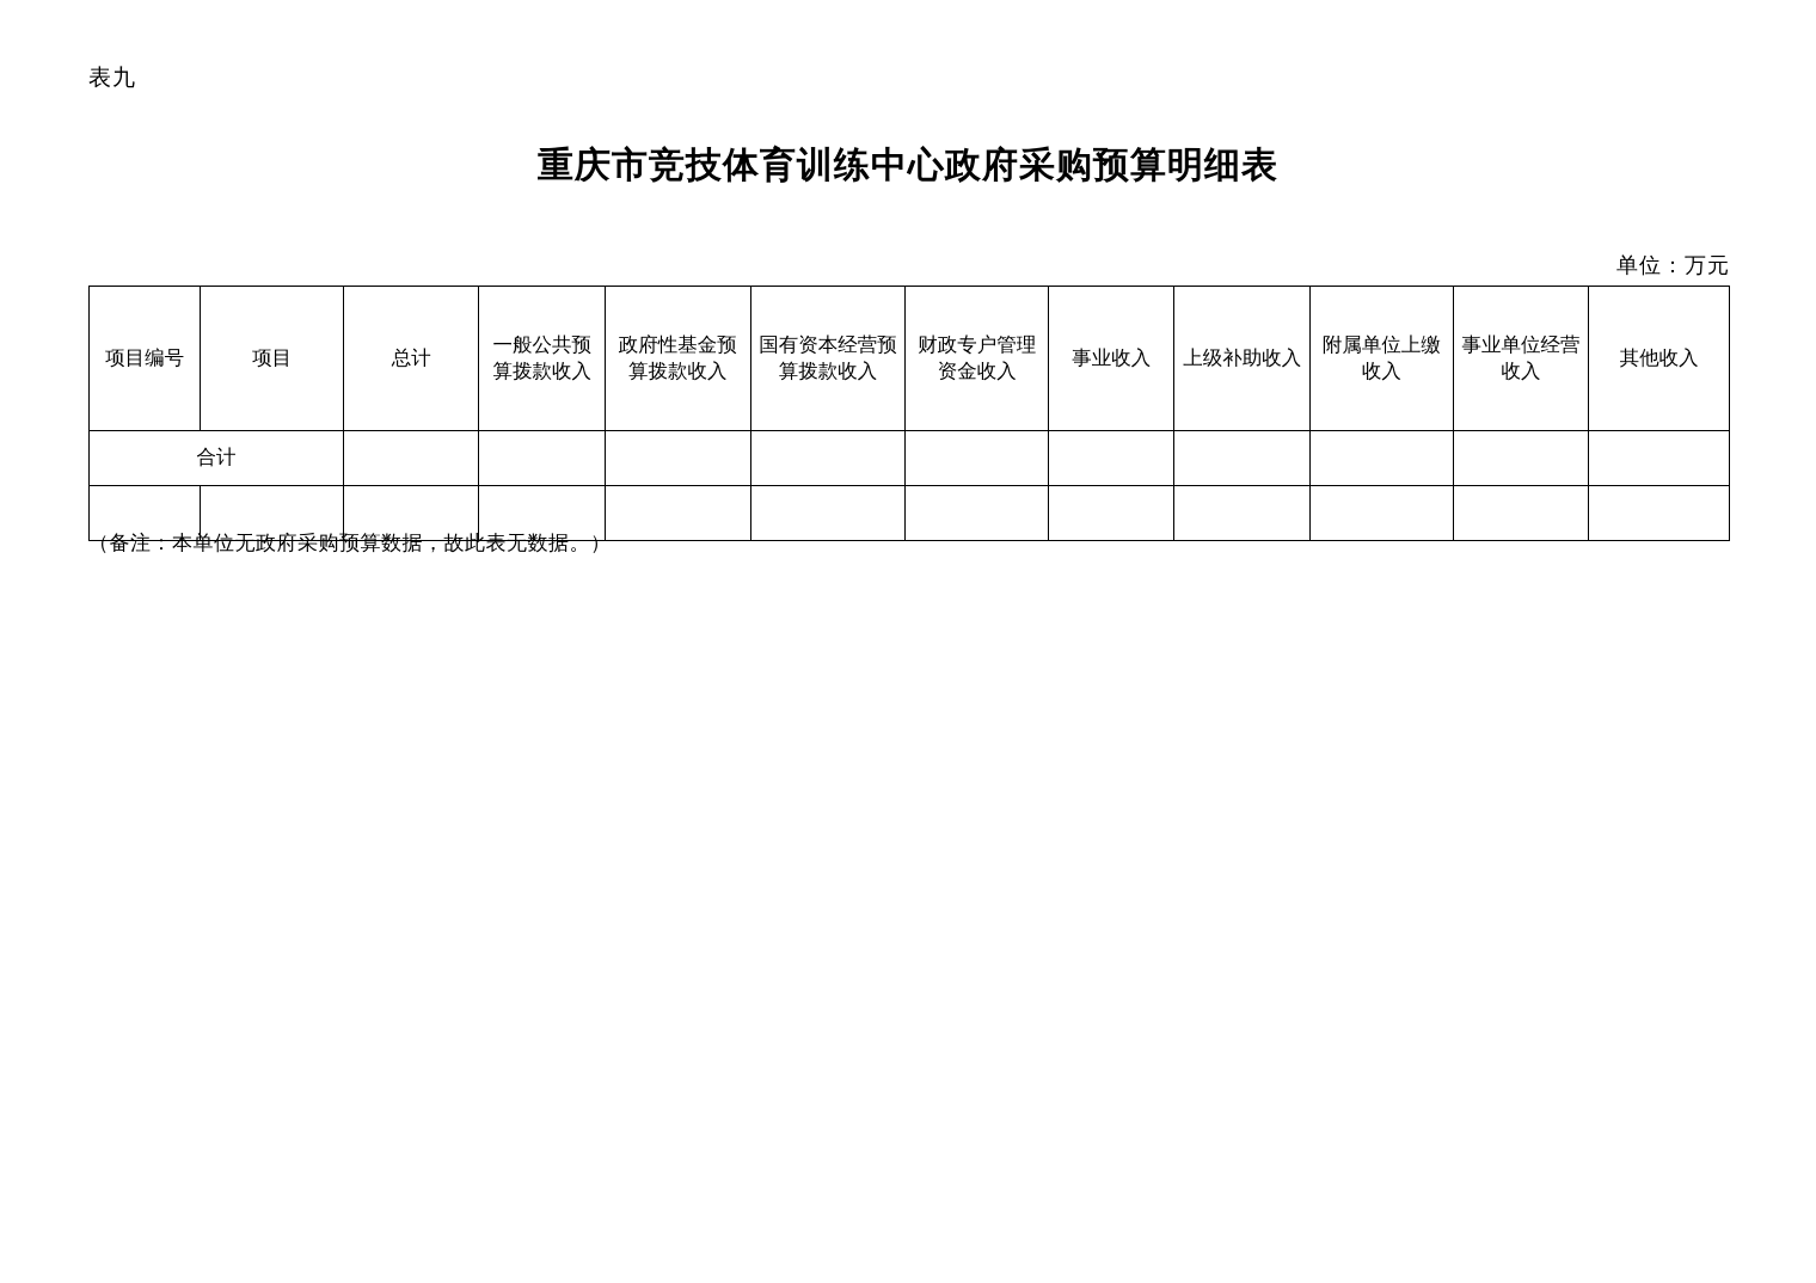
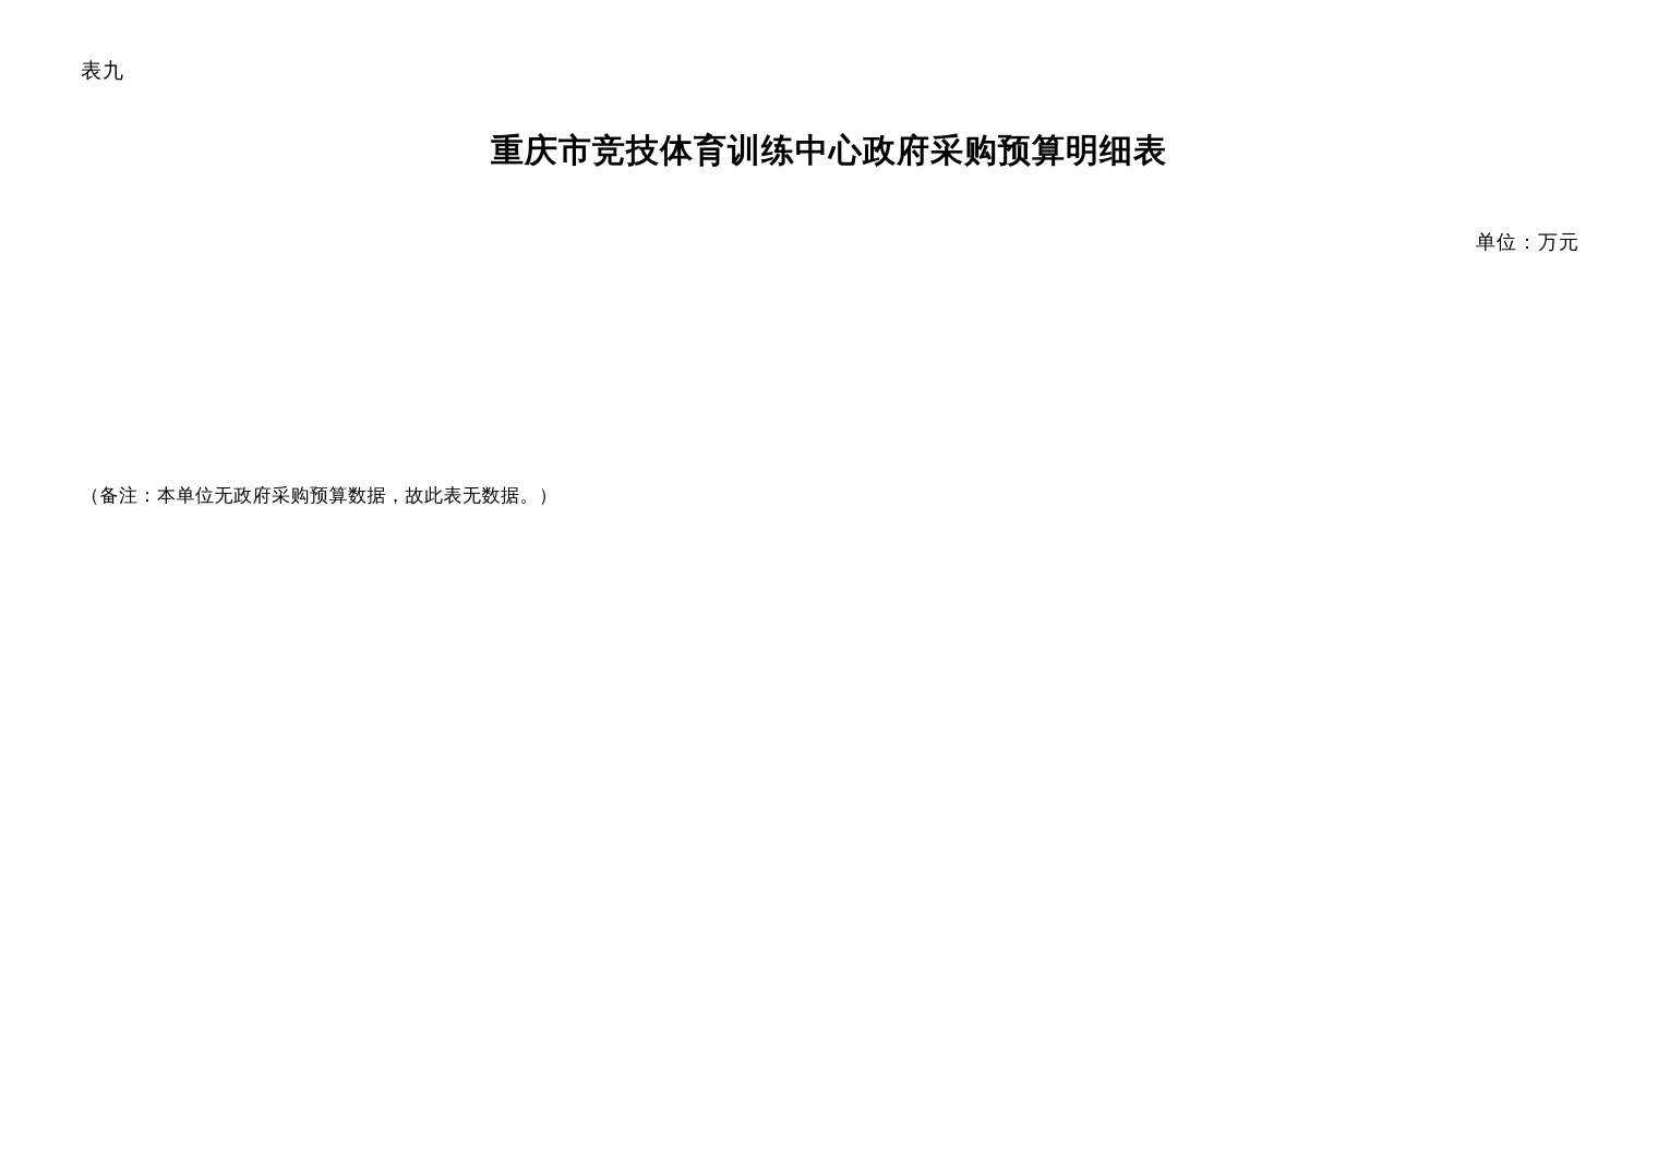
  表九
  重庆市竞技体育训练中心政府采购预算明细表
  单位：万元
- 项目编号	项目	总计	一般公共预算拨款收入	政府性基金预算拨款收入	国有资本经营预算拨款收入	财政专户管理资金收入	事业收入	上级补助收入	附属单位上缴收入	事业单位经营收入	其他收入
- 合计
  （备注：本单位无政府采购预算数据，故此表无数据。）
